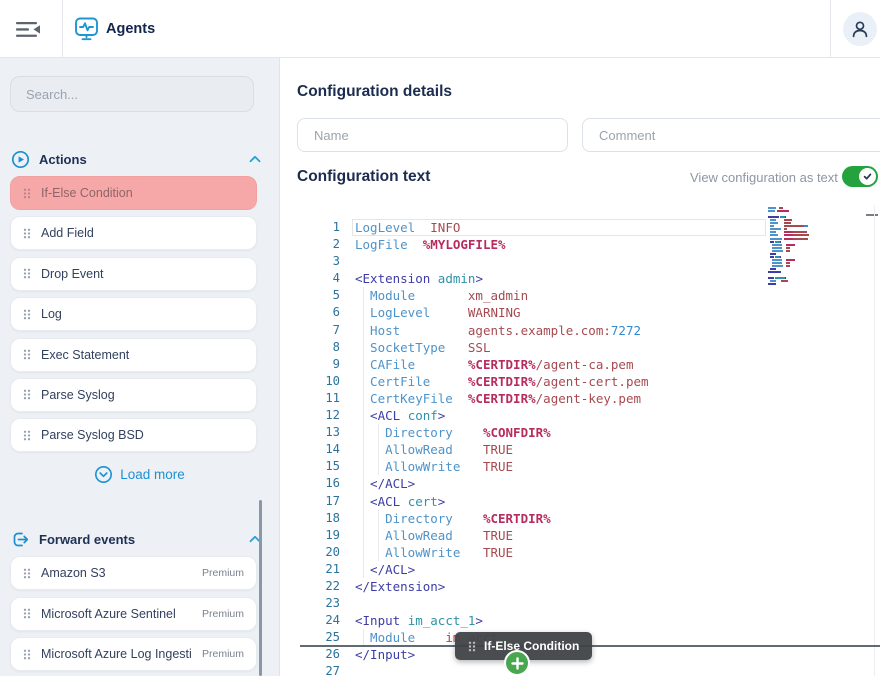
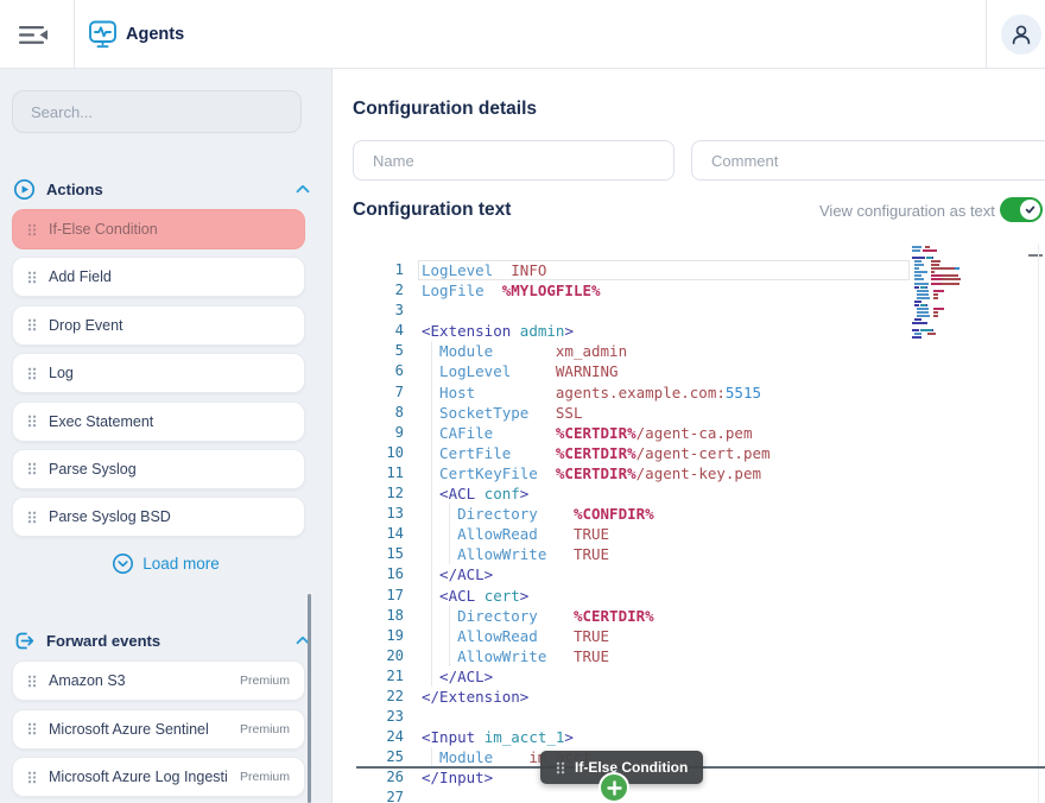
  Agents
  Search...
  Actions
  If-Else Condition
  Add Field
  Drop Event
  Log
  Exec Statement
  Parse Syslog
  Parse Syslog BSD
  Load more
  Forward events
  Amazon S3
  Premium
  Microsoft Azure Sentinel
  Premium
  Microsoft Azure Log Ingesti
  Premium
  Configuration details
  Name
  Comment
  Configuration text
  View configuration as text
  1
  LogLevel INFO
  2
  LogFile %MYLOGFILE%
  3
  4
  <Extension admin>
  5
  Module xm_admin
  6
  LogLevel WARNING
  7
- Host agents.example.com:7272
+ Host agents.example.com:5515
  8
  SocketType SSL
  9
  CAFile %CERTDIR%/agent-ca.pem
  10
  CertFile %CERTDIR%/agent-cert.pem
  11
  CertKeyFile %CERTDIR%/agent-key.pem
  12
  <ACL conf>
  13
  Directory %CONFDIR%
  14
  AllowRead TRUE
  15
  AllowWrite TRUE
  16
  </ACL>
  17
  <ACL cert>
  18
  Directory %CERTDIR%
  19
  AllowRead TRUE
  20
  AllowWrite TRUE
  21
  </ACL>
  22
  </Extension>
  23
  24
  <Input im_acct_1>
  25
  26
  </Input>
  27
  If-Else Condition
